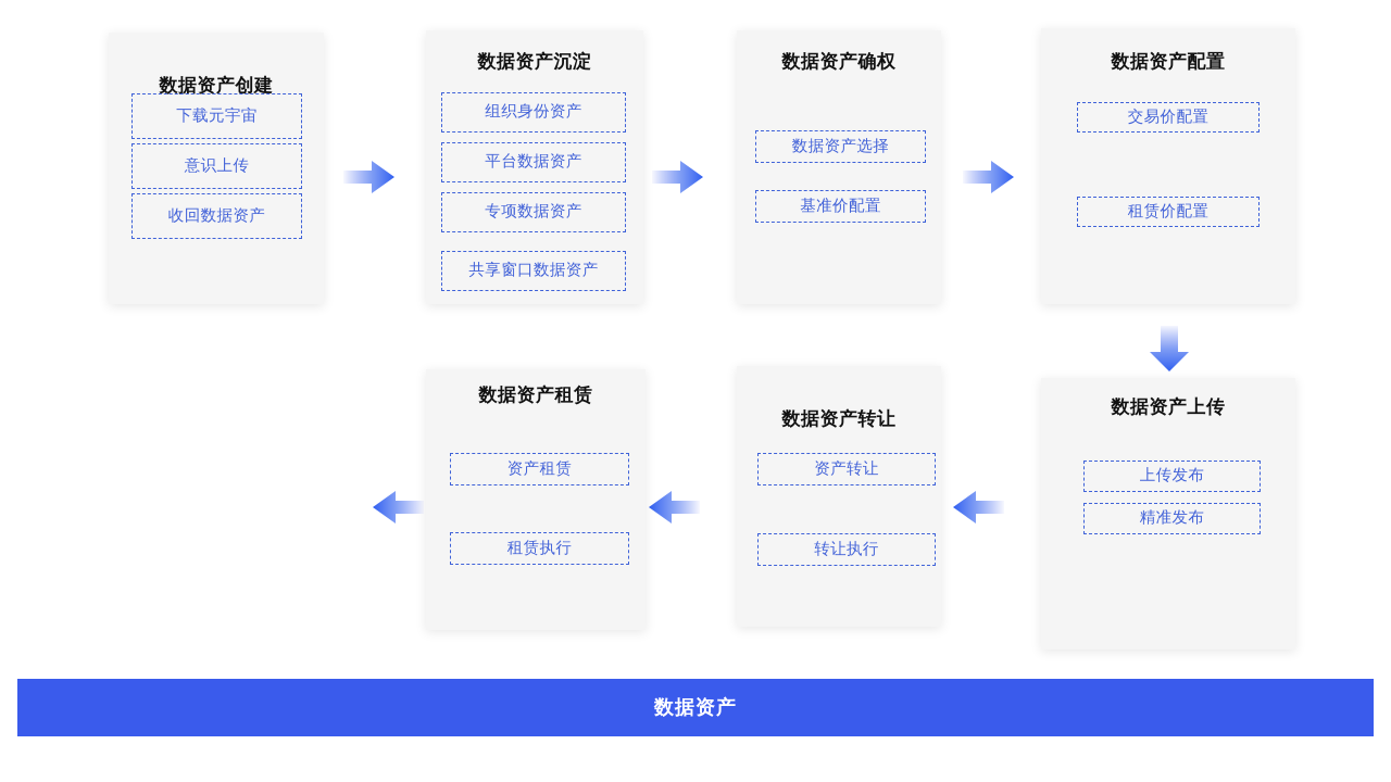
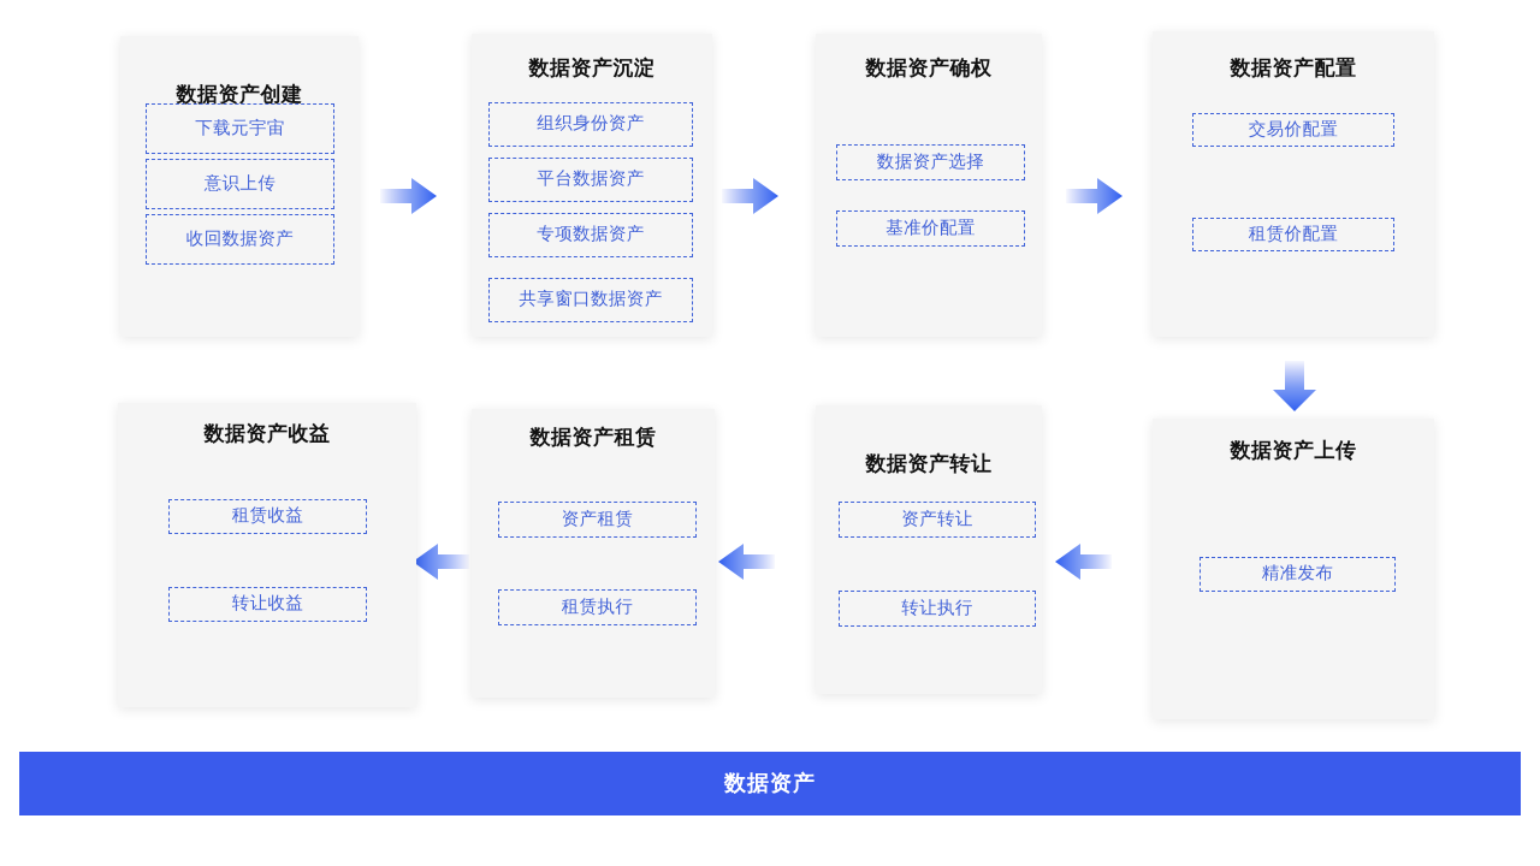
  数据资产创建
  下载元宇宙
  意识上传
  收回数据资产
  数据资产沉淀
  组织身份资产
  平台数据资产
  专项数据资产
  共享窗口数据资产
  数据资产确权
  数据资产选择
  基准价配置
  数据资产配置
  交易价配置
  租赁价配置
  数据资产上传
- 上传发布
  精准发布
  数据资产转让
  资产转让
  转让执行
  数据资产租赁
  资产租赁
  租赁执行
+ 数据资产收益
+ 租赁收益
+ 转让收益
  数据资产
